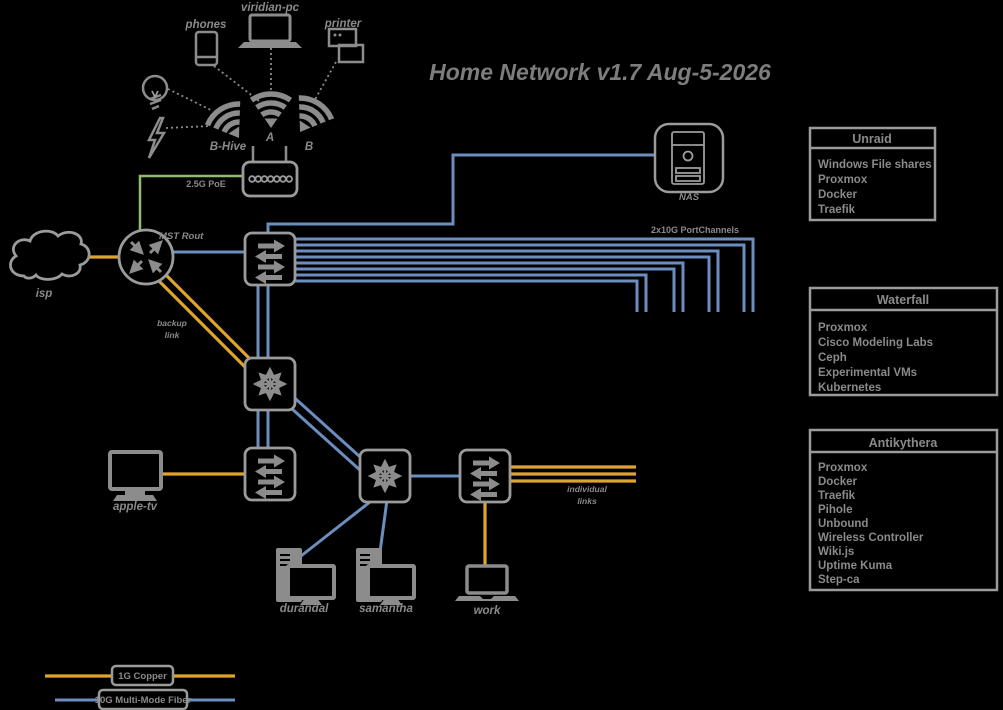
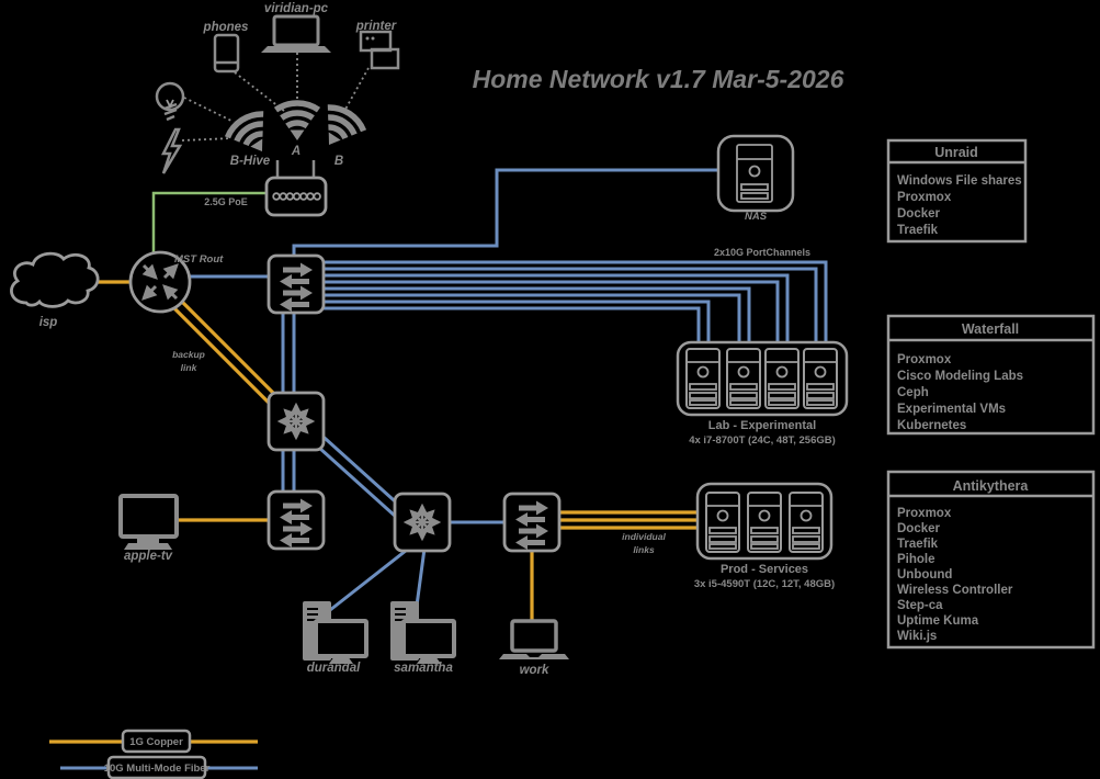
  2.5G PoE
  2x10G PortChannels
  backup
  link
  individual
  links
- Home Network v1.7 Aug-5-2026
+ Home Network v1.7 Mar-5-2026
  phones
  viridian-pc
  printer
  B-Hive
  A
  B
  isp
  MST Rout
  NAS
+ Lab - Experimental
+ 4x i7-8700T (24C, 48T, 256GB)
+ Prod - Services
+ 3x i5-4590T (12C, 12T, 48GB)
  apple-tv
  durandal
  samantha
  work
  Unraid
  Windows File shares
  Proxmox
  Docker
  Traefik
  Waterfall
  Proxmox
  Cisco Modeling Labs
  Ceph
  Experimental VMs
  Kubernetes
  Antikythera
  Proxmox
  Docker
  Traefik
  Pihole
  Unbound
  Wireless Controller
- Wiki.js
+ Step-ca
  Uptime Kuma
- Step-ca
+ Wiki.js
  1G Copper
  10G Multi-Mode Fiber
